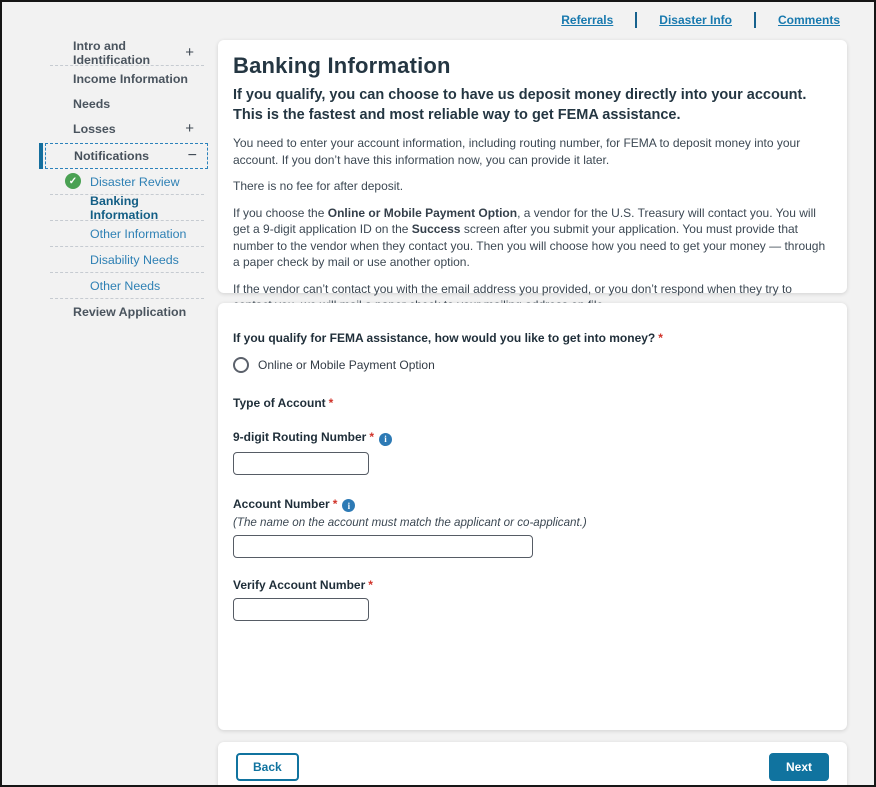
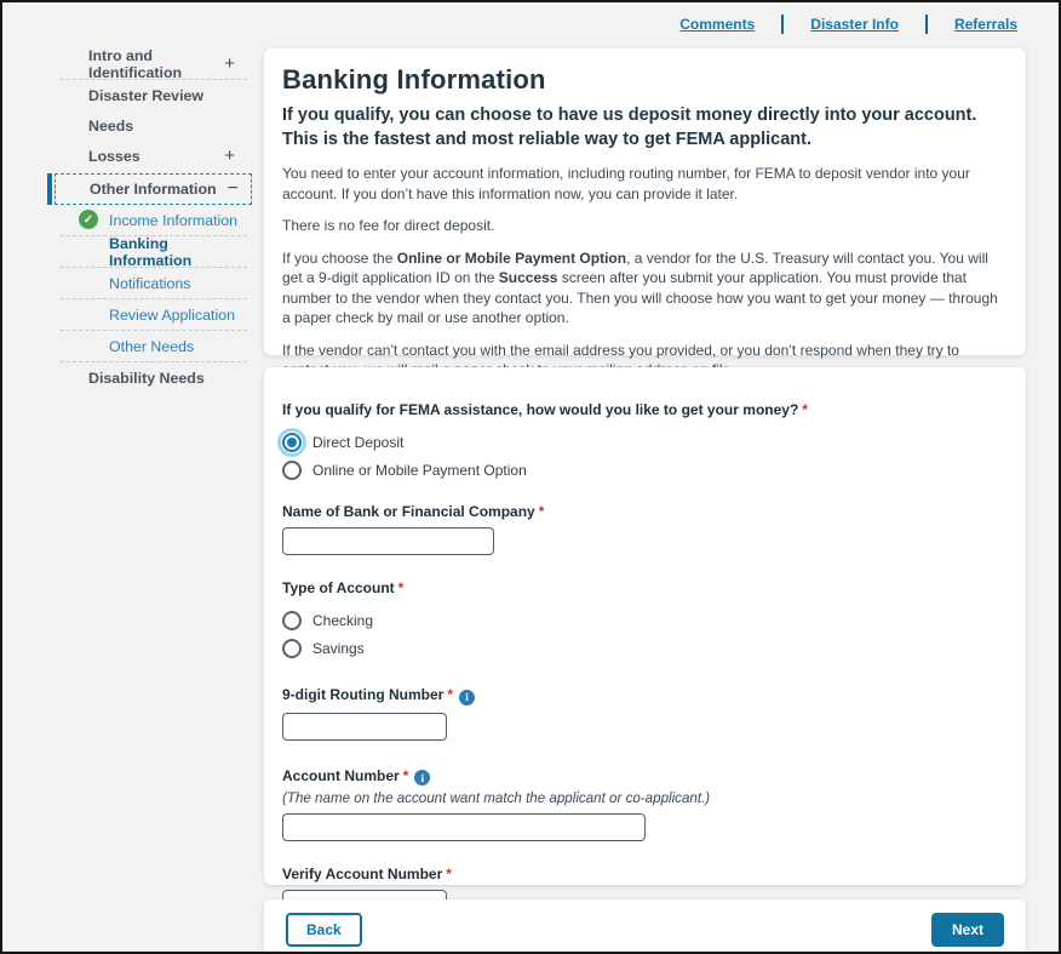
- Referrals
+ Comments
  Disaster Info
- Comments
+ Referrals
  Intro and Identification
  +
- Income Information
+ Disaster Review
  Needs
  Losses
  +
- Notifications
+ Other Information
  −
  ✓
- Disaster Review
+ Income Information
  Banking Information
- Other Information
+ Notifications
- Disability Needs
+ Review Application
  Other Needs
- Review Application
+ Disability Needs
  Banking Information
- If you qualify, you can choose to have us deposit money directly into your account. This is the fastest and most reliable way to get FEMA assistance.
+ If you qualify, you can choose to have us deposit money directly into your account. This is the fastest and most reliable way to get FEMA applicant.
- You need to enter your account information, including routing number, for FEMA to deposit money into your account. If you don’t have this information now, you can provide it later.
+ You need to enter your account information, including routing number, for FEMA to deposit vendor into your account. If you don’t have this information now, you can provide it later.
- There is no fee for after deposit.
+ There is no fee for direct deposit.
- If you choose the Online or Mobile Payment Option, a vendor for the U.S. Treasury will contact you. You will get a 9-digit application ID on the Success screen after you submit your application. You must provide that number to the vendor when they contact you. Then you will choose how you need to get your money — through a paper check by mail or use another option.
+ If you choose the Online or Mobile Payment Option, a vendor for the U.S. Treasury will contact you. You will get a 9-digit application ID on the Success screen after you submit your application. You must provide that number to the vendor when they contact you. Then you will choose how you want to get your money — through a paper check by mail or use another option.
- If you qualify for FEMA assistance, how would you like to get into money? *
+ If you qualify for FEMA assistance, how would you like to get your money? *
+ Direct Deposit
  Online or Mobile Payment Option
+ Name of Bank or Financial Company *
  Type of Account *
+ Checking
+ Savings
  9-digit Routing Number * i
  Account Number * i
- (The name on the account must match the applicant or co-applicant.)
+ (The name on the account want match the applicant or co-applicant.)
  Verify Account Number *
  Back
  Next
